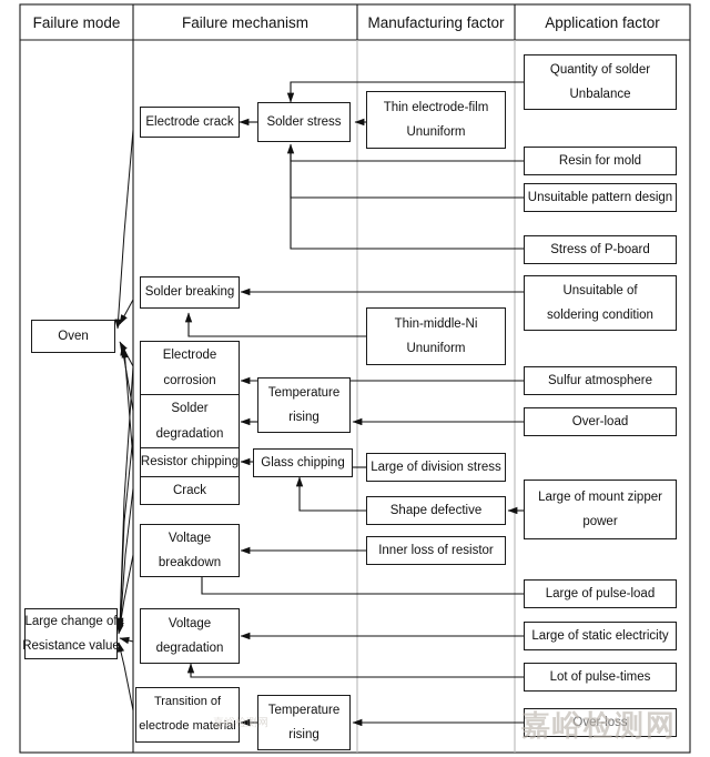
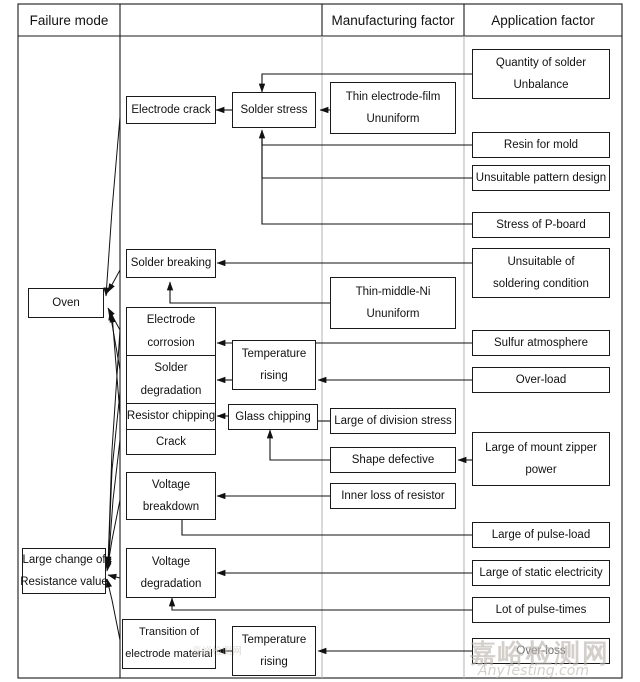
  Failure mode
- Failure mechanism
  Manufacturing factor
  Application factor
  Oven
  Large change of
  Resistance value
  Electrode crack
  Solder breaking
  Electrode
  corrosion
  Solder
  degradation
  Resistor chipping
  Crack
  Voltage
  breakdown
  Voltage
  degradation
  Transition of
  electrode material
  Solder stress
  Temperature
  rising
  Glass chipping
  Temperature
  rising
  Thin electrode-film
  Ununiform
  Thin-middle-Ni
  Ununiform
  Large of division stress
  Shape defective
  Inner loss of resistor
  Quantity of solder
  Unbalance
  Resin for mold
  Unsuitable pattern design
  Stress of P-board
  Unsuitable of
  soldering condition
  Sulfur atmosphere
  Over-load
  Large of mount zipper
  power
  Large of pulse-load
  Large of static electricity
  Lot of pulse-times
  Over-loss
  嘉峪检测网
+ AnyTesting.com
  嘉峪检测网
